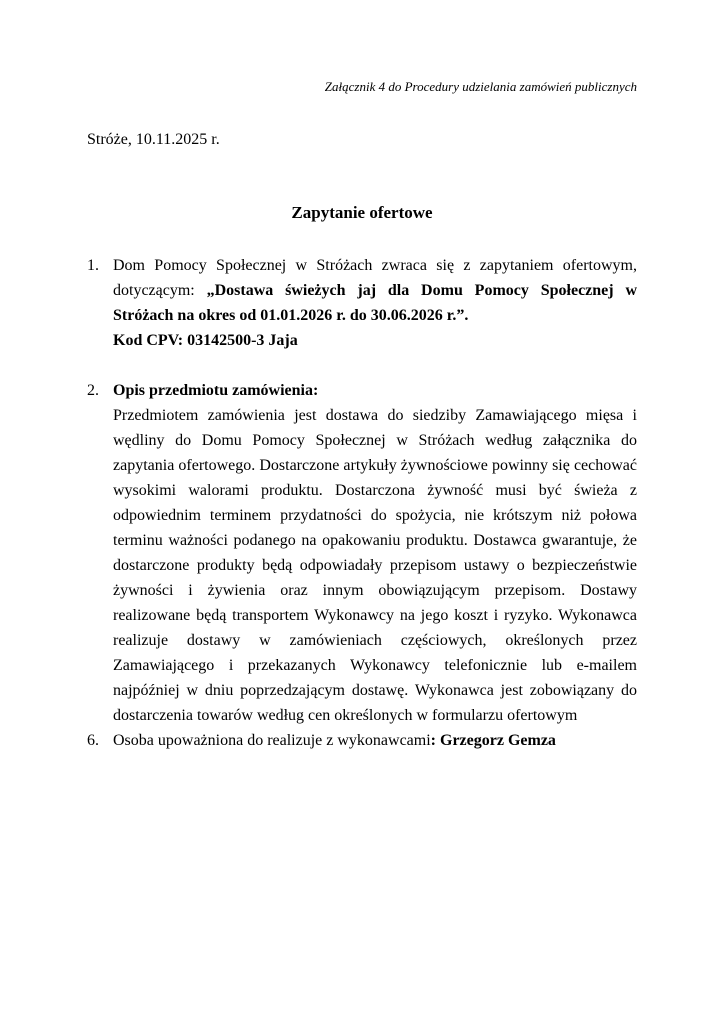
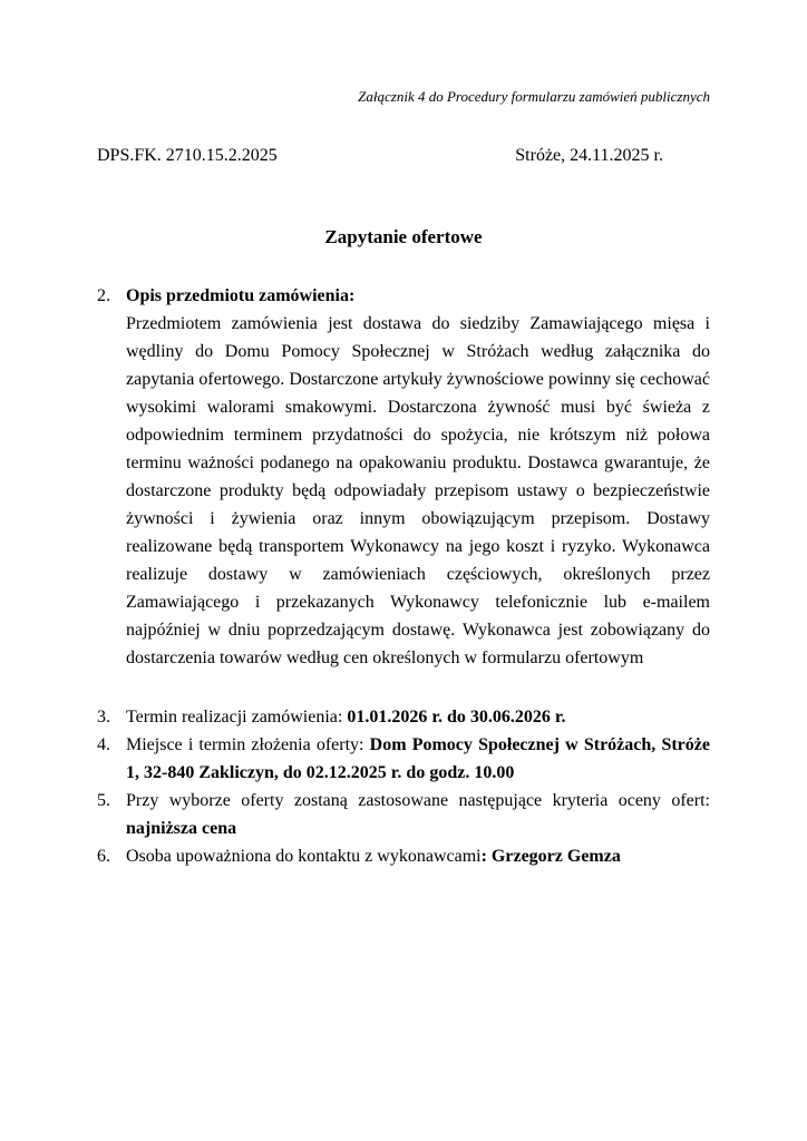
- Załącznik 4 do Procedury udzielania zamówień publicznych
+ Załącznik 4 do Procedury formularzu zamówień publicznych
+ DPS.FK. 2710.15.2.2025
- Stróże, 10.11.2025 r.
+ Stróże, 24.11.2025 r.
  Zapytanie ofertowe
- 1.
- Dom Pomocy Społecznej w Stróżach zwraca się z zapytaniem ofertowym, dotyczącym: „Dostawa świeżych jaj dla Domu Pomocy Społecznej w Stróżach na okres od 01.01.2026 r. do 30.06.2026 r.”.
- Kod CPV: 03142500-3 Jaja
  2.
  Opis przedmiotu zamówienia:
- Przedmiotem zamówienia jest dostawa do siedziby Zamawiającego mięsa i wędliny do Domu Pomocy Społecznej w Stróżach według załącznika do zapytania ofertowego. Dostarczone artykuły żywnościowe powinny się cechować wysokimi walorami produktu. Dostarczona żywność musi być świeża z odpowiednim terminem przydatności do spożycia, nie krótszym niż połowa terminu ważności podanego na opakowaniu produktu. Dostawca gwarantuje, że dostarczone produkty będą odpowiadały przepisom ustawy o bezpieczeństwie żywności i żywienia oraz innym obowiązującym przepisom. Dostawy realizowane będą transportem Wykonawcy na jego koszt i ryzyko. Wykonawca realizuje dostawy w zamówieniach częściowych, określonych przez Zamawiającego i przekazanych Wykonawcy telefonicznie lub e-mailem najpóźniej w dniu poprzedzającym dostawę. Wykonawca jest zobowiązany do dostarczenia towarów według cen określonych w formularzu ofertowym
+ Przedmiotem zamówienia jest dostawa do siedziby Zamawiającego mięsa i wędliny do Domu Pomocy Społecznej w Stróżach według załącznika do zapytania ofertowego. Dostarczone artykuły żywnościowe powinny się cechować wysokimi walorami smakowymi. Dostarczona żywność musi być świeża z odpowiednim terminem przydatności do spożycia, nie krótszym niż połowa terminu ważności podanego na opakowaniu produktu. Dostawca gwarantuje, że dostarczone produkty będą odpowiadały przepisom ustawy o bezpieczeństwie żywności i żywienia oraz innym obowiązującym przepisom. Dostawy realizowane będą transportem Wykonawcy na jego koszt i ryzyko. Wykonawca realizuje dostawy w zamówieniach częściowych, określonych przez Zamawiającego i przekazanych Wykonawcy telefonicznie lub e-mailem najpóźniej w dniu poprzedzającym dostawę. Wykonawca jest zobowiązany do dostarczenia towarów według cen określonych w formularzu ofertowym
+ 3.
+ Termin realizacji zamówienia: 01.01.2026 r. do 30.06.2026 r.
+ 4.
+ Miejsce i termin złożenia oferty: Dom Pomocy Społecznej w Stróżach, Stróże 1, 32-840 Zakliczyn, do 02.12.2025 r. do godz. 10.00
+ 5.
+ Przy wyborze oferty zostaną zastosowane następujące kryteria oceny ofert: najniższa cena
  6.
- Osoba upoważniona do realizuje z wykonawcami: Grzegorz Gemza
+ Osoba upoważniona do kontaktu z wykonawcami: Grzegorz Gemza
